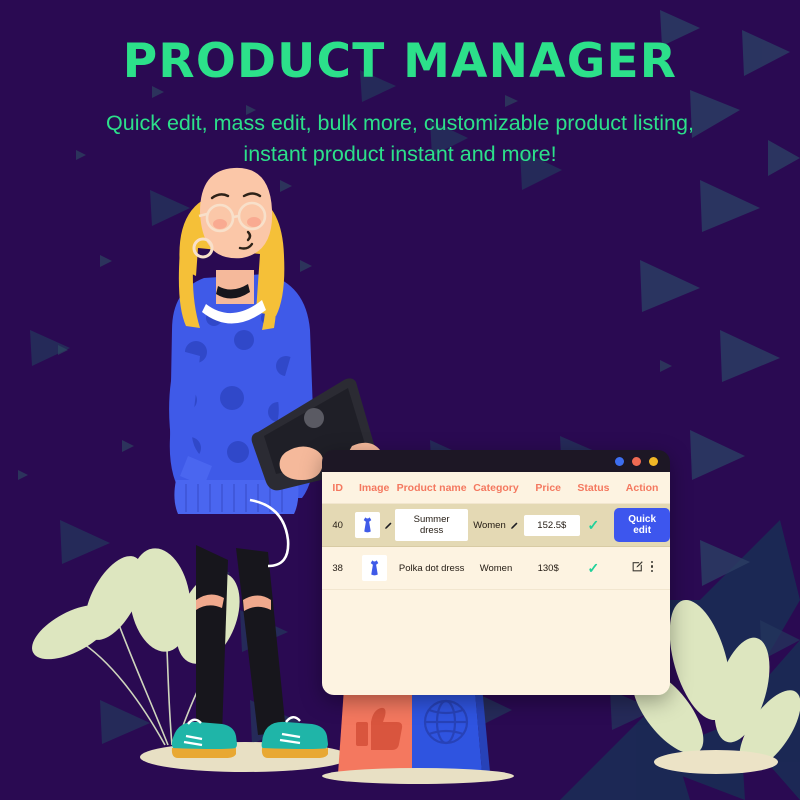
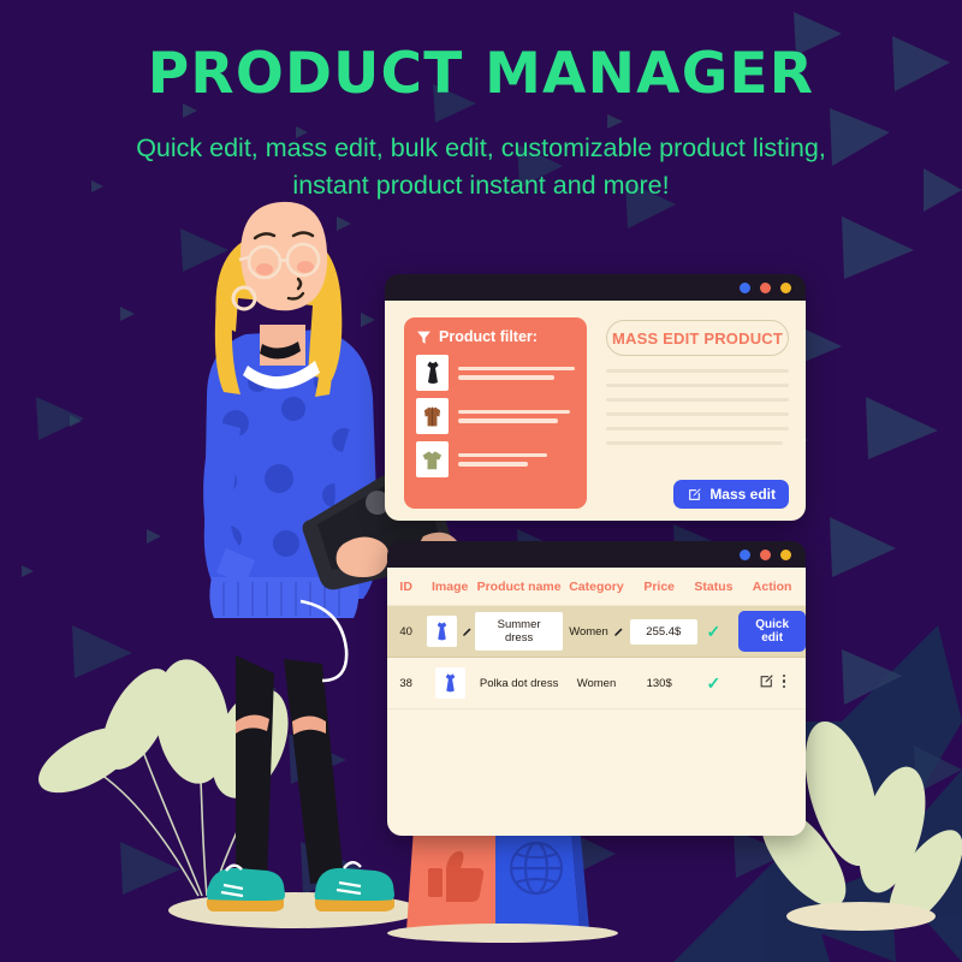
  PRODUCT MANAGER
- Quick edit, mass edit, bulk more, customizable product listing,
+ Quick edit, mass edit, bulk edit, customizable product listing,
  instant product instant and more!
+ Product filter:
+ MASS EDIT PRODUCT
+ Mass edit
  ID	Image	Product name	Category	Price	Status	Action
- 40		Summer dress	Women	152.5$	✓	Quick edit
+ 40		Summer dress	Women	255.4$	✓	Quick edit
  38		Polka dot dress	Women	130$	✓
